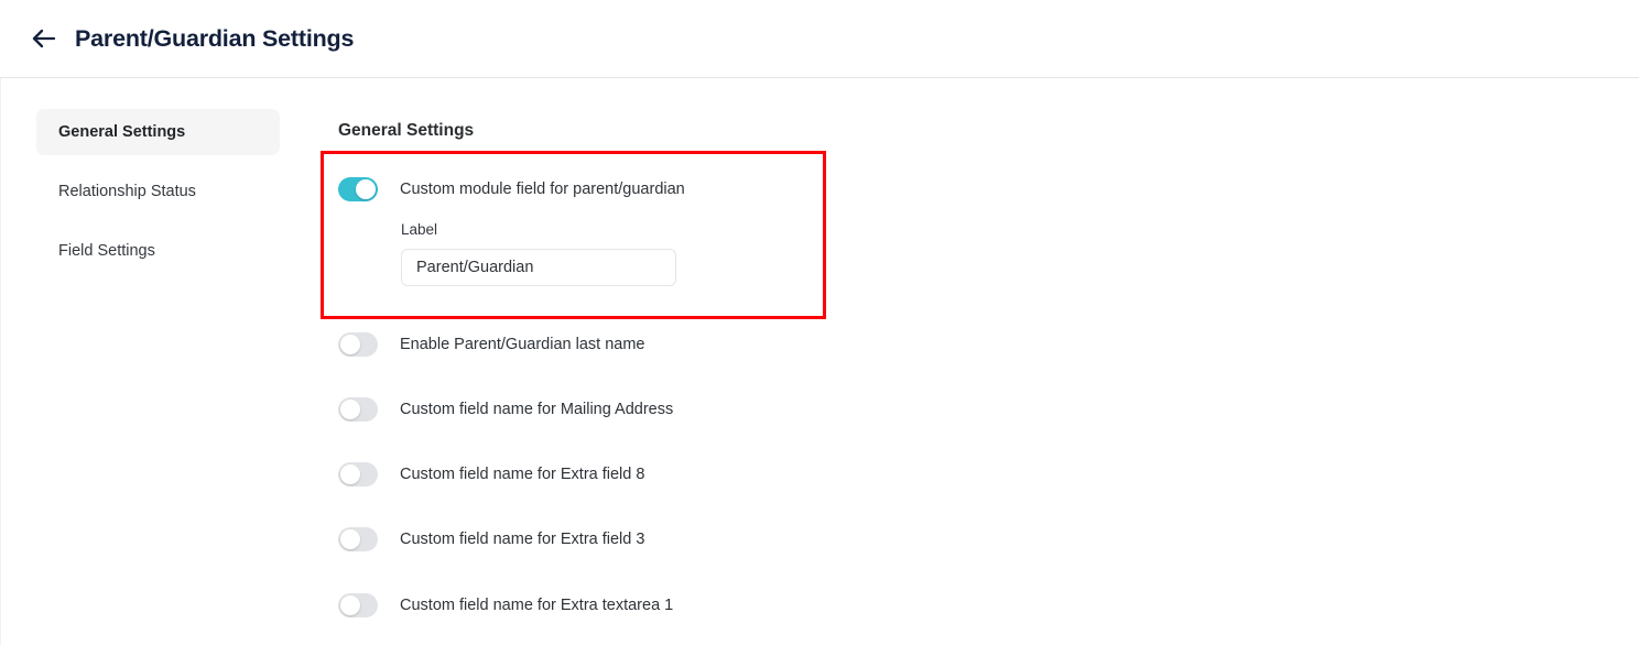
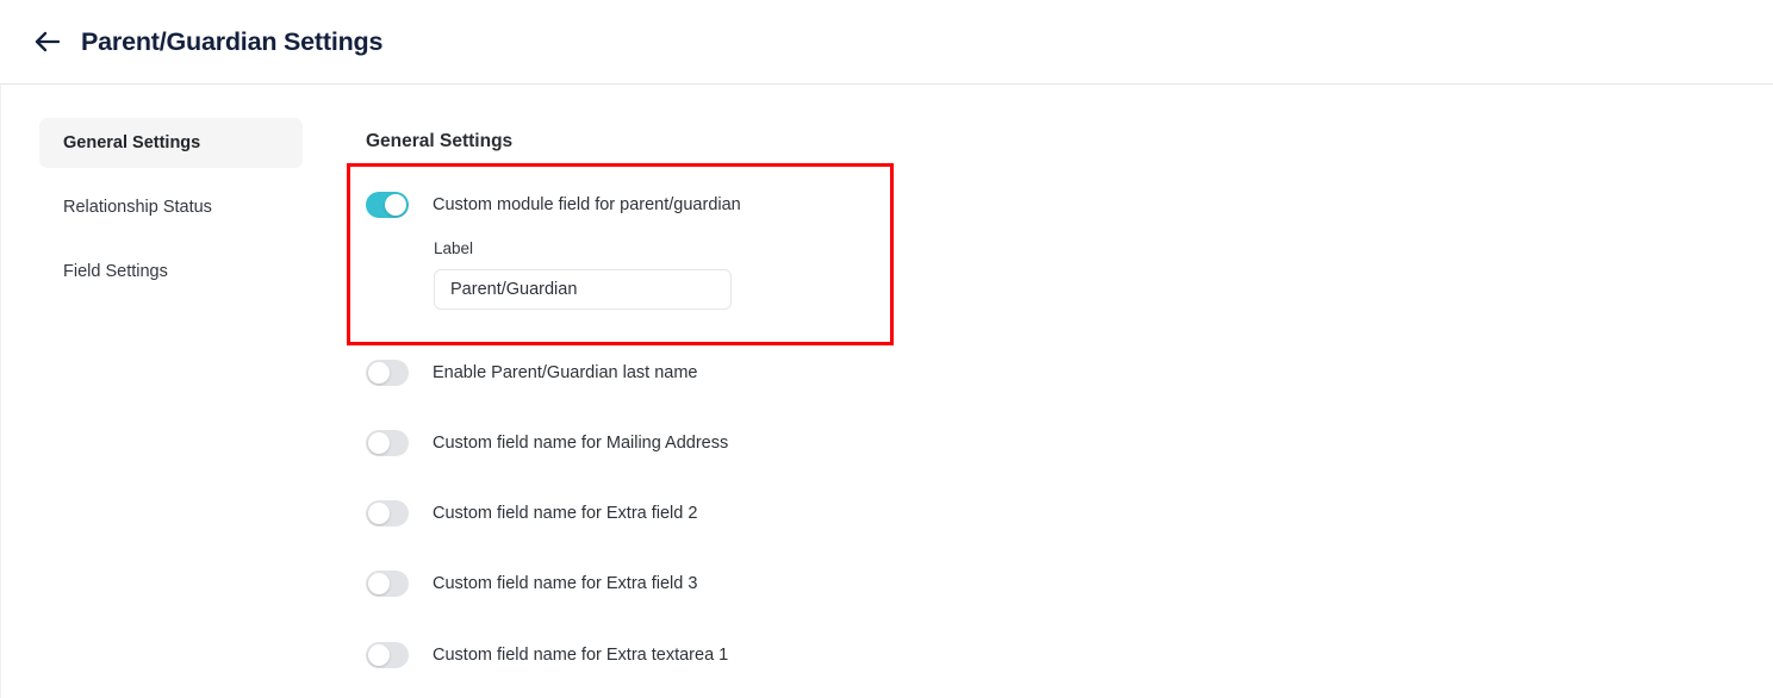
  Parent/Guardian Settings
  General Settings
  Relationship Status
  Field Settings
  General Settings
  Custom module field for parent/guardian
  Label
  Parent/Guardian
  Enable Parent/Guardian last name
  Custom field name for Mailing Address
- Custom field name for Extra field 8
+ Custom field name for Extra field 2
  Custom field name for Extra field 3
  Custom field name for Extra textarea 1
